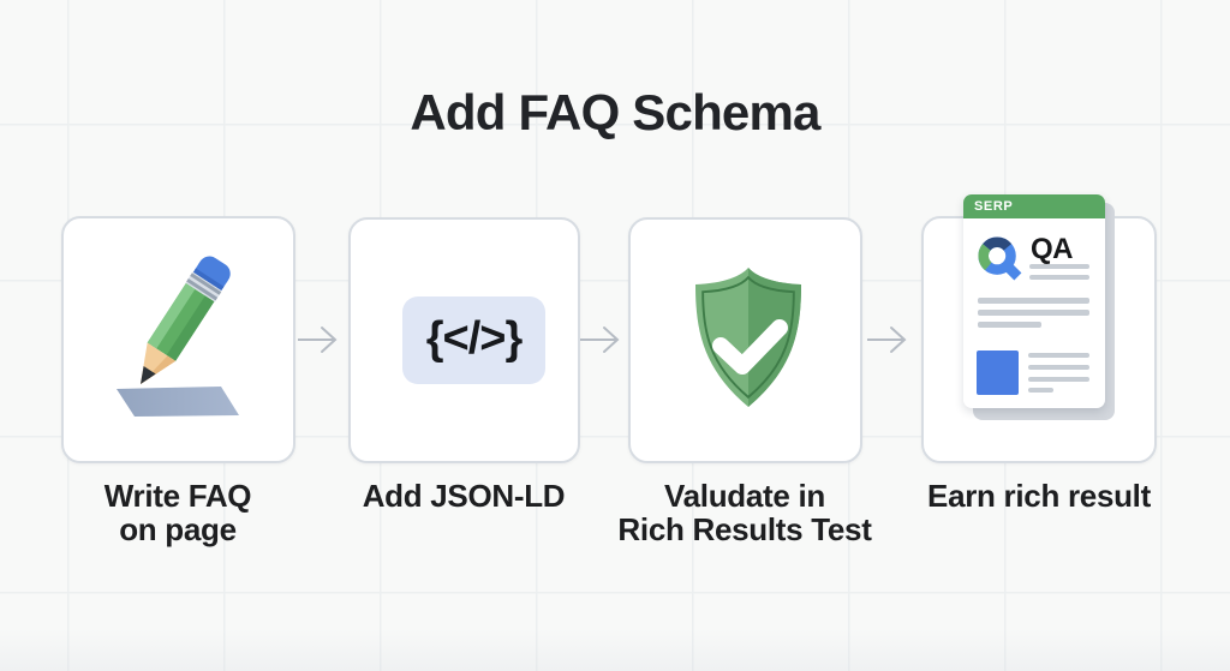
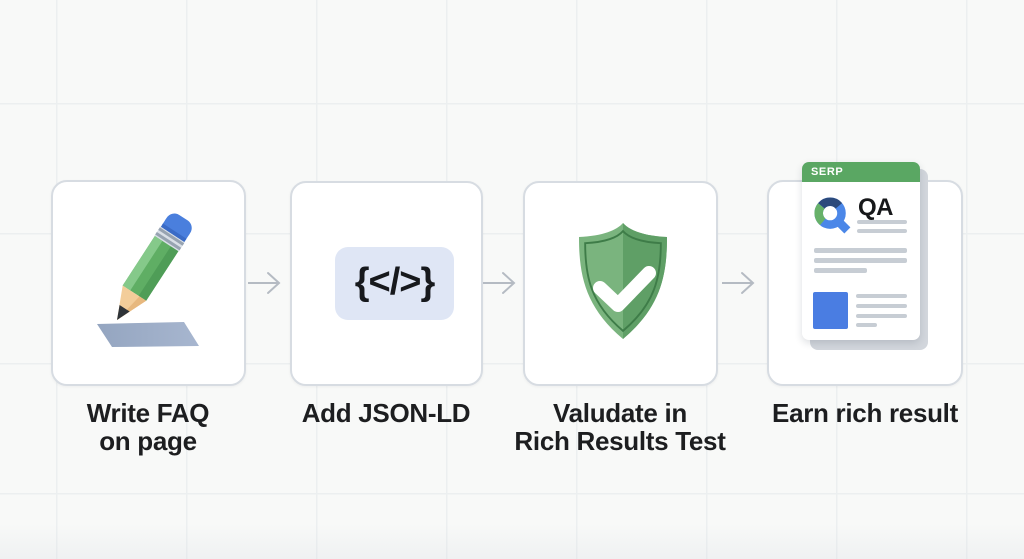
- Add FAQ Schema
  {</>}
  SERP
  QA
  Write FAQ
  on page
  Add JSON-LD
  Valudate in
  Rich Results Test
  Earn rich result
